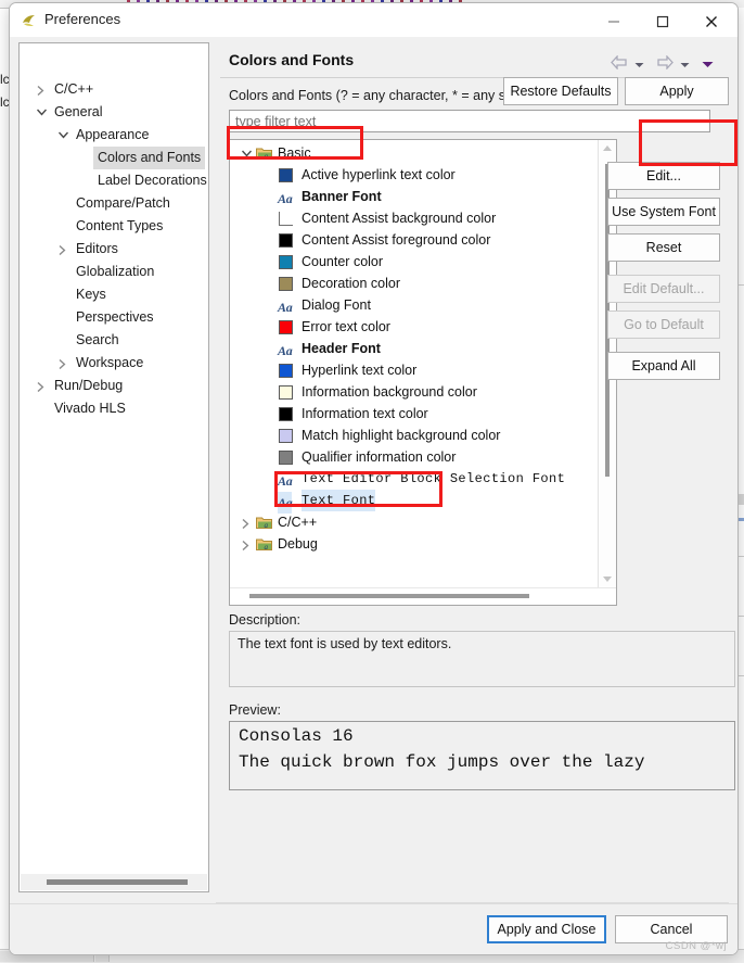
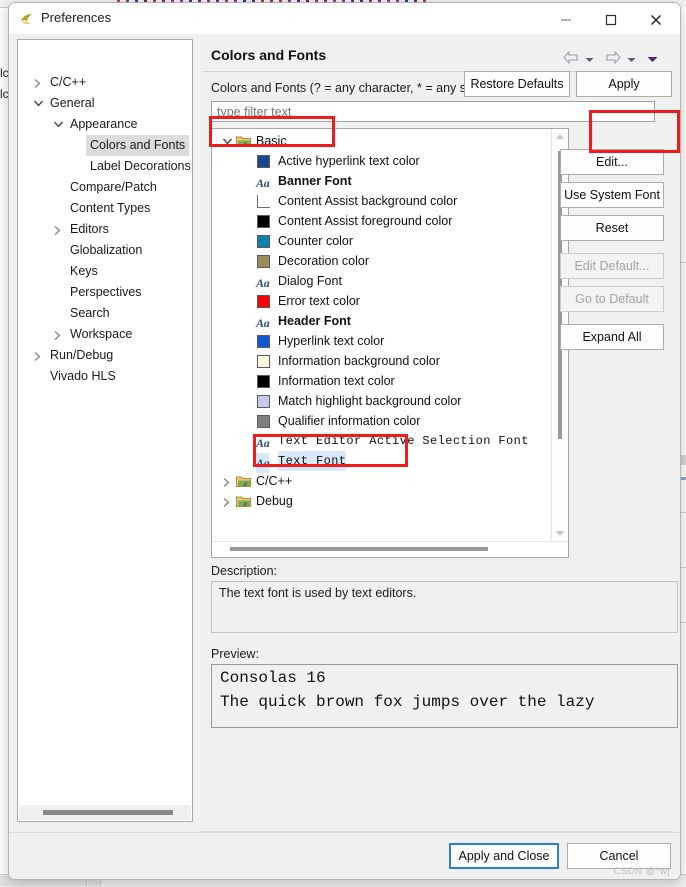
  lc
  lc
  Preferences
  C/C++
  General
  Appearance
  Colors and Fonts
  Label Decorations
  Compare/Patch
  Content Types
  Editors
  Globalization
  Keys
  Perspectives
  Search
  Workspace
  Run/Debug
  Vivado HLS
  Colors and Fonts
  Colors and Fonts (? = any character, * = any s
  type filter text
  a
  Basic
  Active hyperlink text color
  Aa
  Banner Font
  Content Assist background color
  Content Assist foreground color
  Counter color
  Decoration color
  Aa
  Dialog Font
  Error text color
  Aa
  Header Font
  Hyperlink text color
  Information background color
  Information text color
  Match highlight background color
  Qualifier information color
  Aa
- Text Editor Block Selection Font
+ Text Editor Active Selection Font
  Aa
  Text Font
  a
  C/C++
  a
  Debug
  Edit...
  Use System Font
  Reset
  Edit Default...
  Go to Default
  Expand All
  Description:
  The text font is used by text editors.
  Preview:
  Consolas 16
  The quick brown fox jumps over the lazy
  Restore Defaults
  Apply
  Apply and Close
  Cancel
  CSDN @*wj
